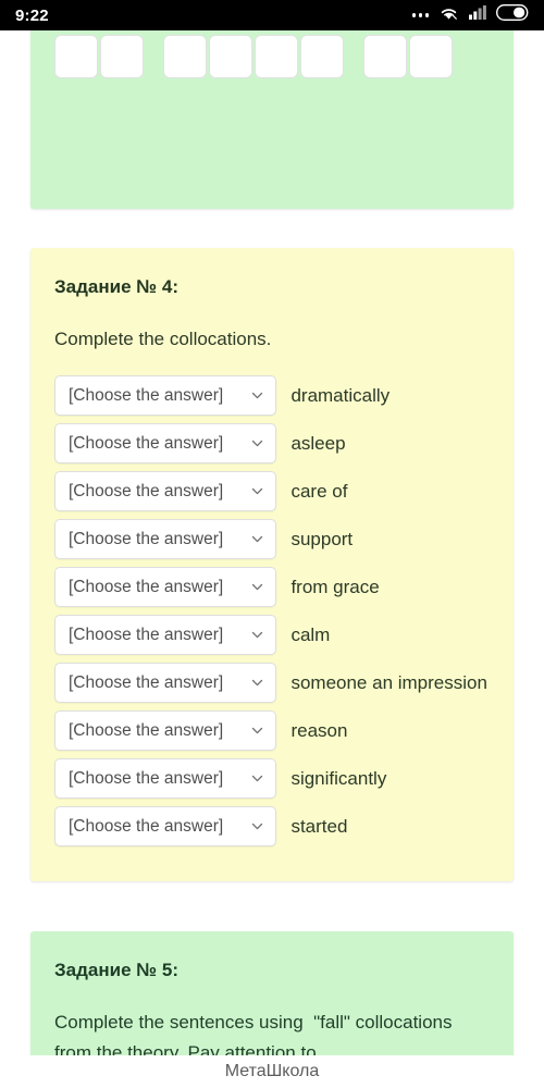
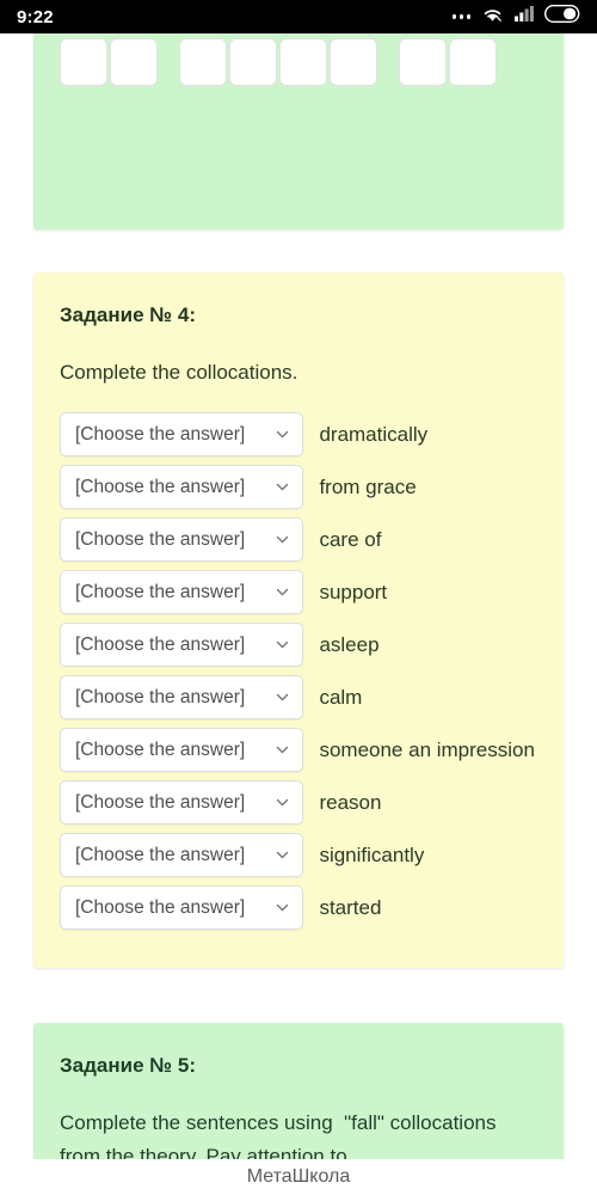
  9:22
  Задание № 4:
  Complete the collocations.
  [Choose the answer]
  dramatically
  [Choose the answer]
- asleep
+ from grace
  [Choose the answer]
  care of
  [Choose the answer]
  support
  [Choose the answer]
- from grace
+ asleep
  [Choose the answer]
  calm
  [Choose the answer]
  someone an impression
  [Choose the answer]
  reason
  [Choose the answer]
  significantly
  [Choose the answer]
  started
  Задание № 5:
  Complete the sentences using "fall" collocations from the theory. Pay attention to
  МетаШкола
